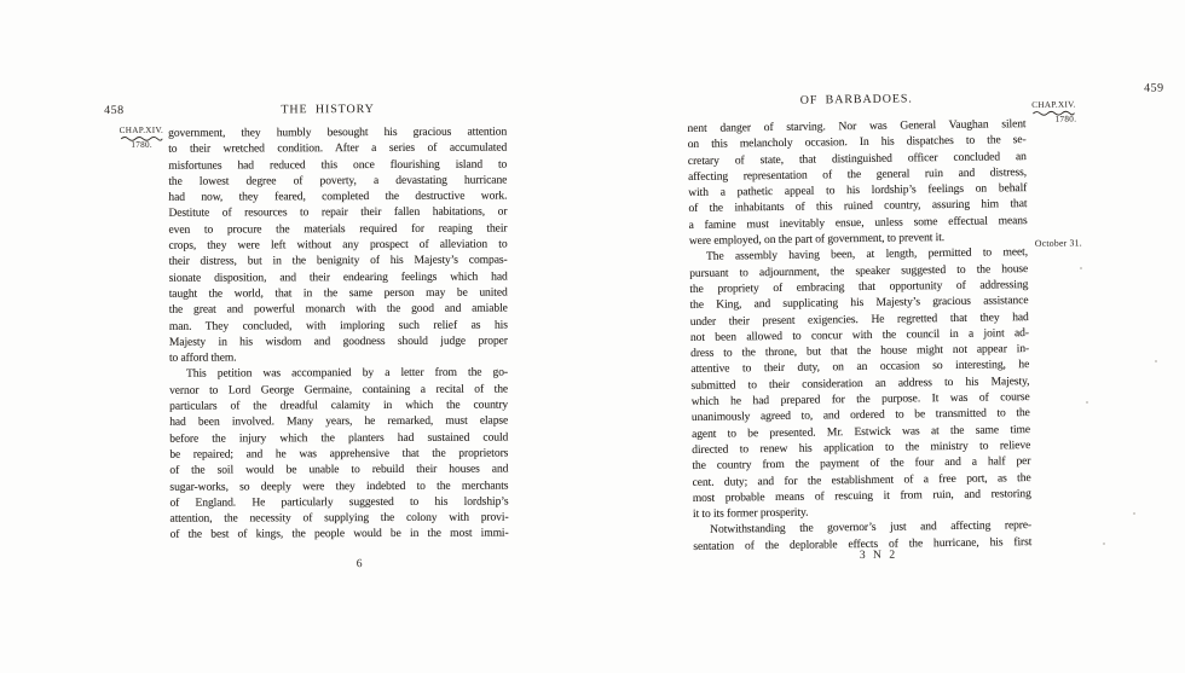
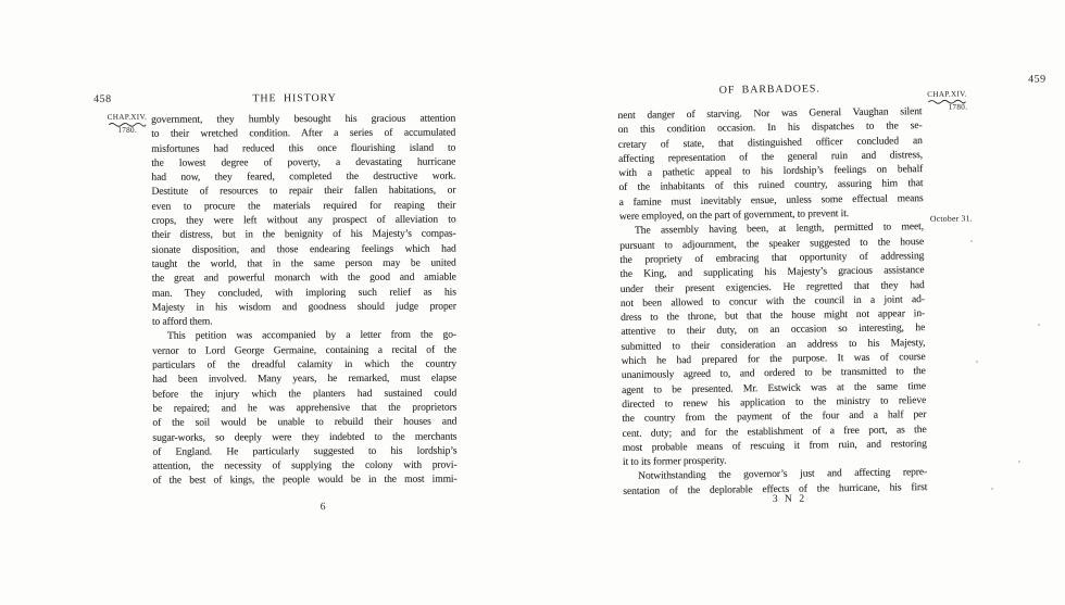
  458
  THE HISTORY
  CHAP.XIV.
  1780.
  government, they humbly besought his gracious attention
  to their wretched condition. After a series of accumulated
  misfortunes had reduced this once flourishing island to
  the lowest degree of poverty, a devastating hurricane
  had now, they feared, completed the destructive work.
  Destitute of resources to repair their fallen habitations, or
  even to procure the materials required for reaping their
  crops, they were left without any prospect of alleviation to
  their distress, but in the benignity of his Majesty’s compas-
- sionate disposition, and their endearing feelings which had
+ sionate disposition, and those endearing feelings which had
  taught the world, that in the same person may be united
  the great and powerful monarch with the good and amiable
  man. They concluded, with imploring such relief as his
  Majesty in his wisdom and goodness should judge proper
  to afford them.
  This petition was accompanied by a letter from the go-
  vernor to Lord George Germaine, containing a recital of the
  particulars of the dreadful calamity in which the country
  had been involved. Many years, he remarked, must elapse
  before the injury which the planters had sustained could
  be repaired; and he was apprehensive that the proprietors
  of the soil would be unable to rebuild their houses and
  sugar-works, so deeply were they indebted to the merchants
  of England. He particularly suggested to his lordship’s
  attention, the necessity of supplying the colony with provi-
  of the best of kings, the people would be in the most immi-
  6
  OF BARBADOES.
  459
  CHAP.XIV.
  1780.
  October 31.
  nent danger of starving. Nor was General Vaughan silent
- on this melancholy occasion. In his dispatches to the se-
+ on this condition occasion. In his dispatches to the se-
  cretary of state, that distinguished officer concluded an
  affecting representation of the general ruin and distress,
  with a pathetic appeal to his lordship’s feelings on behalf
  of the inhabitants of this ruined country, assuring him that
  a famine must inevitably ensue, unless some effectual means
  were employed, on the part of government, to prevent it.
  The assembly having been, at length, permitted to meet,
  pursuant to adjournment, the speaker suggested to the house
  the propriety of embracing that opportunity of addressing
  the King, and supplicating his Majesty’s gracious assistance
  under their present exigencies. He regretted that they had
  not been allowed to concur with the council in a joint ad-
  dress to the throne, but that the house might not appear in-
  attentive to their duty, on an occasion so interesting, he
  submitted to their consideration an address to his Majesty,
  which he had prepared for the purpose. It was of course
  unanimously agreed to, and ordered to be transmitted to the
  agent to be presented. Mr. Estwick was at the same time
  directed to renew his application to the ministry to relieve
  the country from the payment of the four and a half per
  cent. duty; and for the establishment of a free port, as the
  most probable means of rescuing it from ruin, and restoring
  it to its former prosperity.
  Notwithstanding the governor’s just and affecting repre-
  sentation of the deplorable effects of the hurricane, his first
  3 N 2
